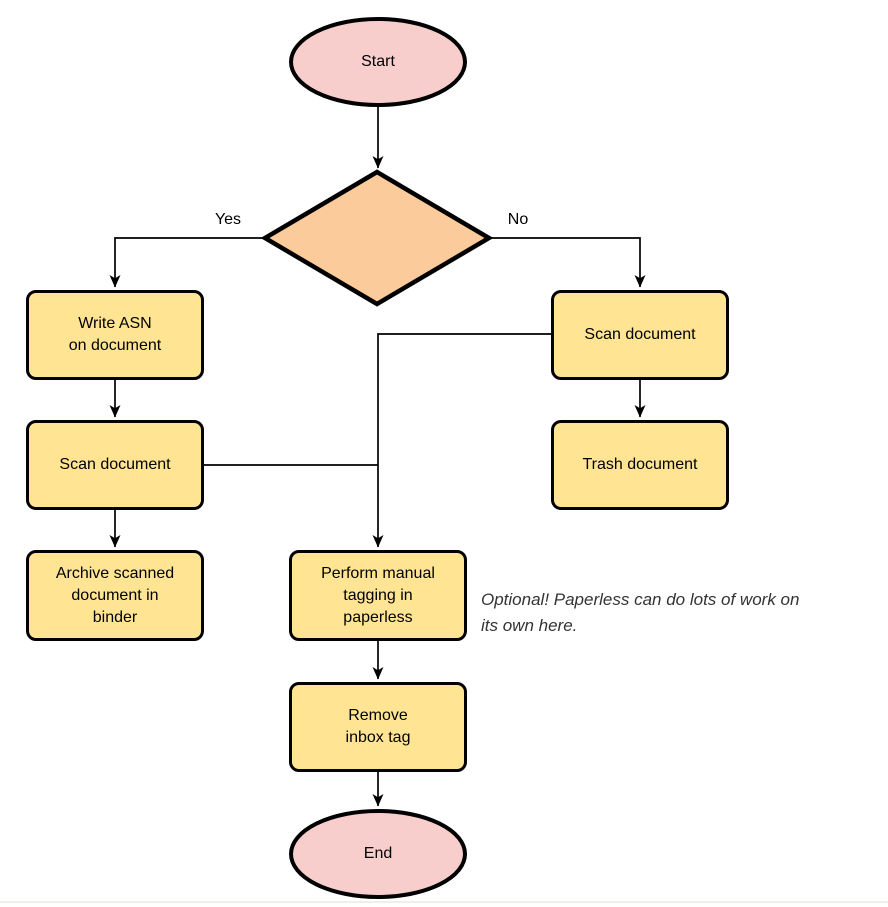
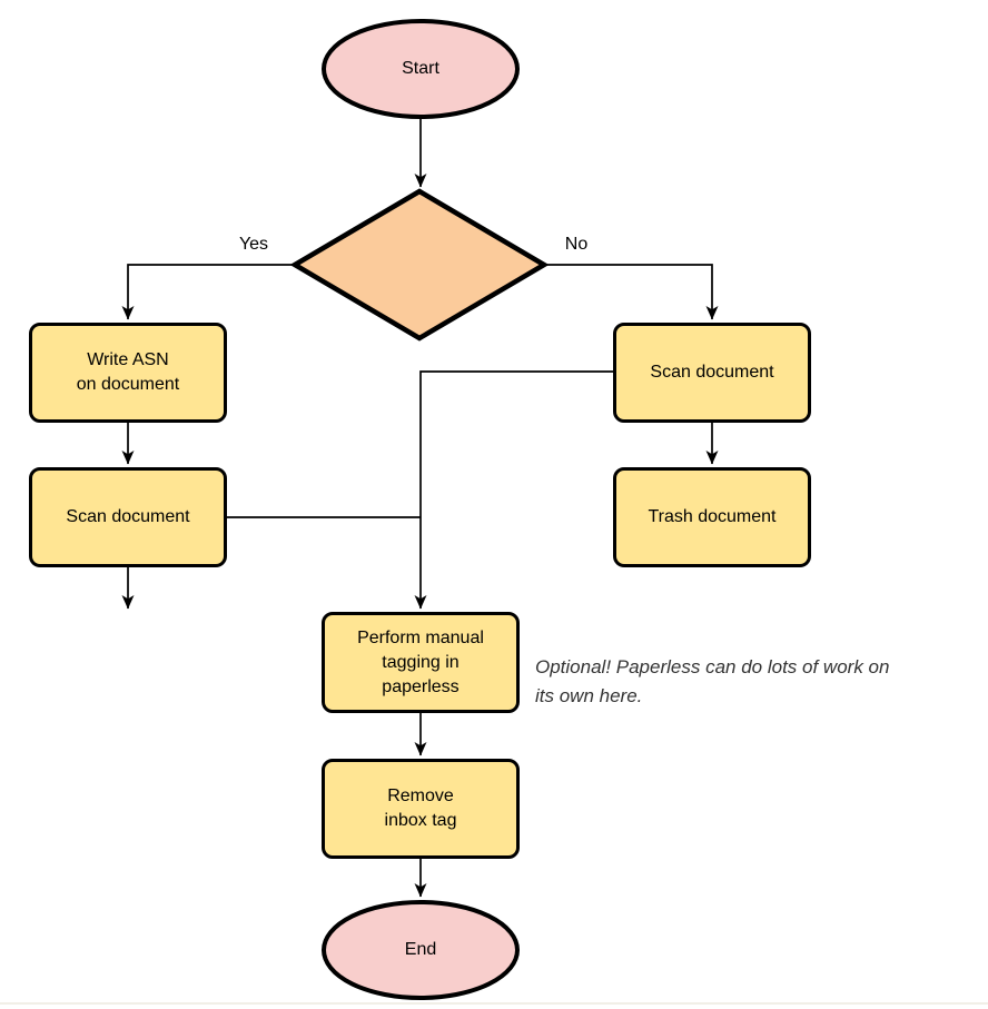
  Start
  End
  Write ASN
  on document
  Scan document
- Archive scanned
- document in
- binder
  Scan document
  Trash document
  Perform manual
  tagging in
  paperless
  Remove
  inbox tag
  Yes
  No
  Optional! Paperless can do lots of work on
  its own here.
